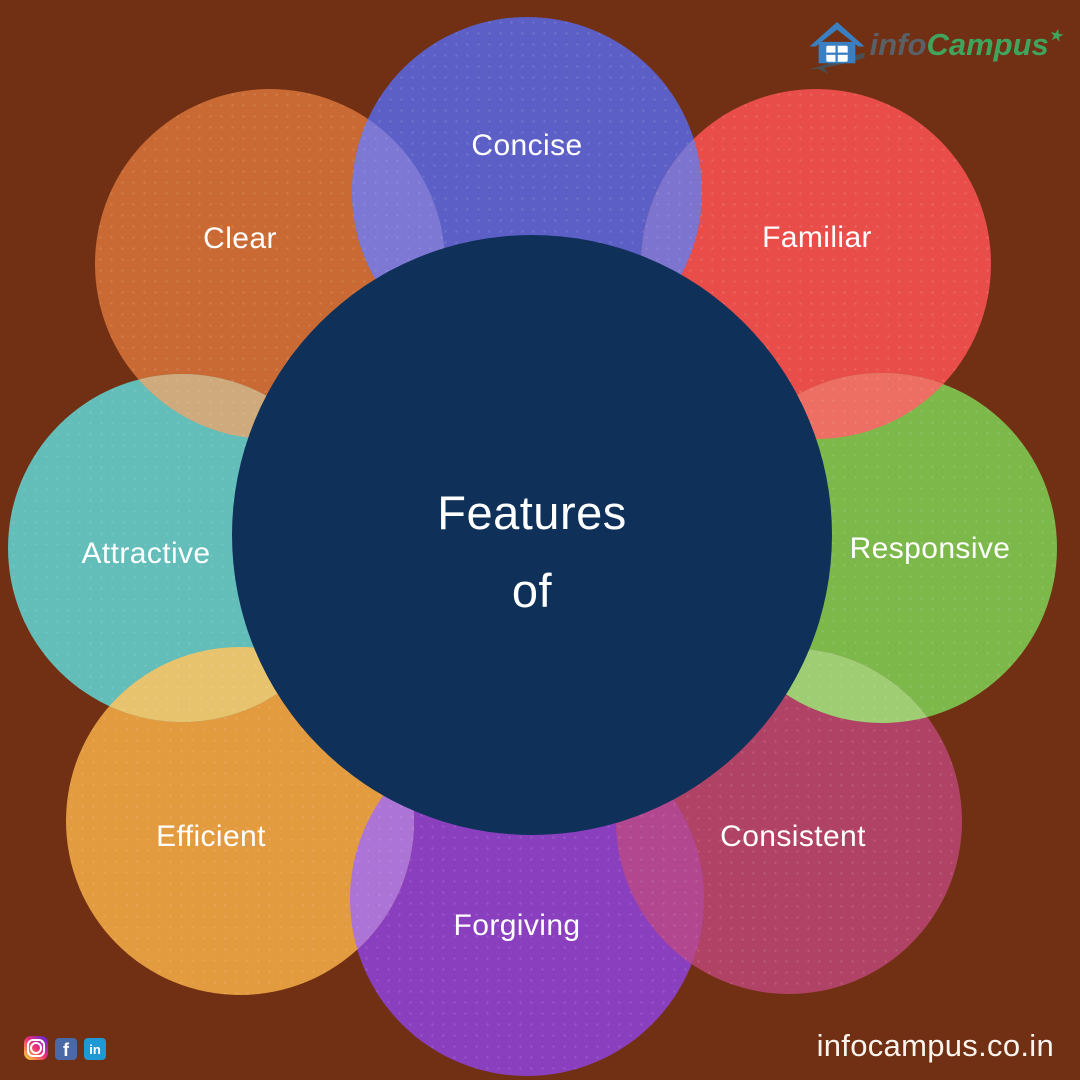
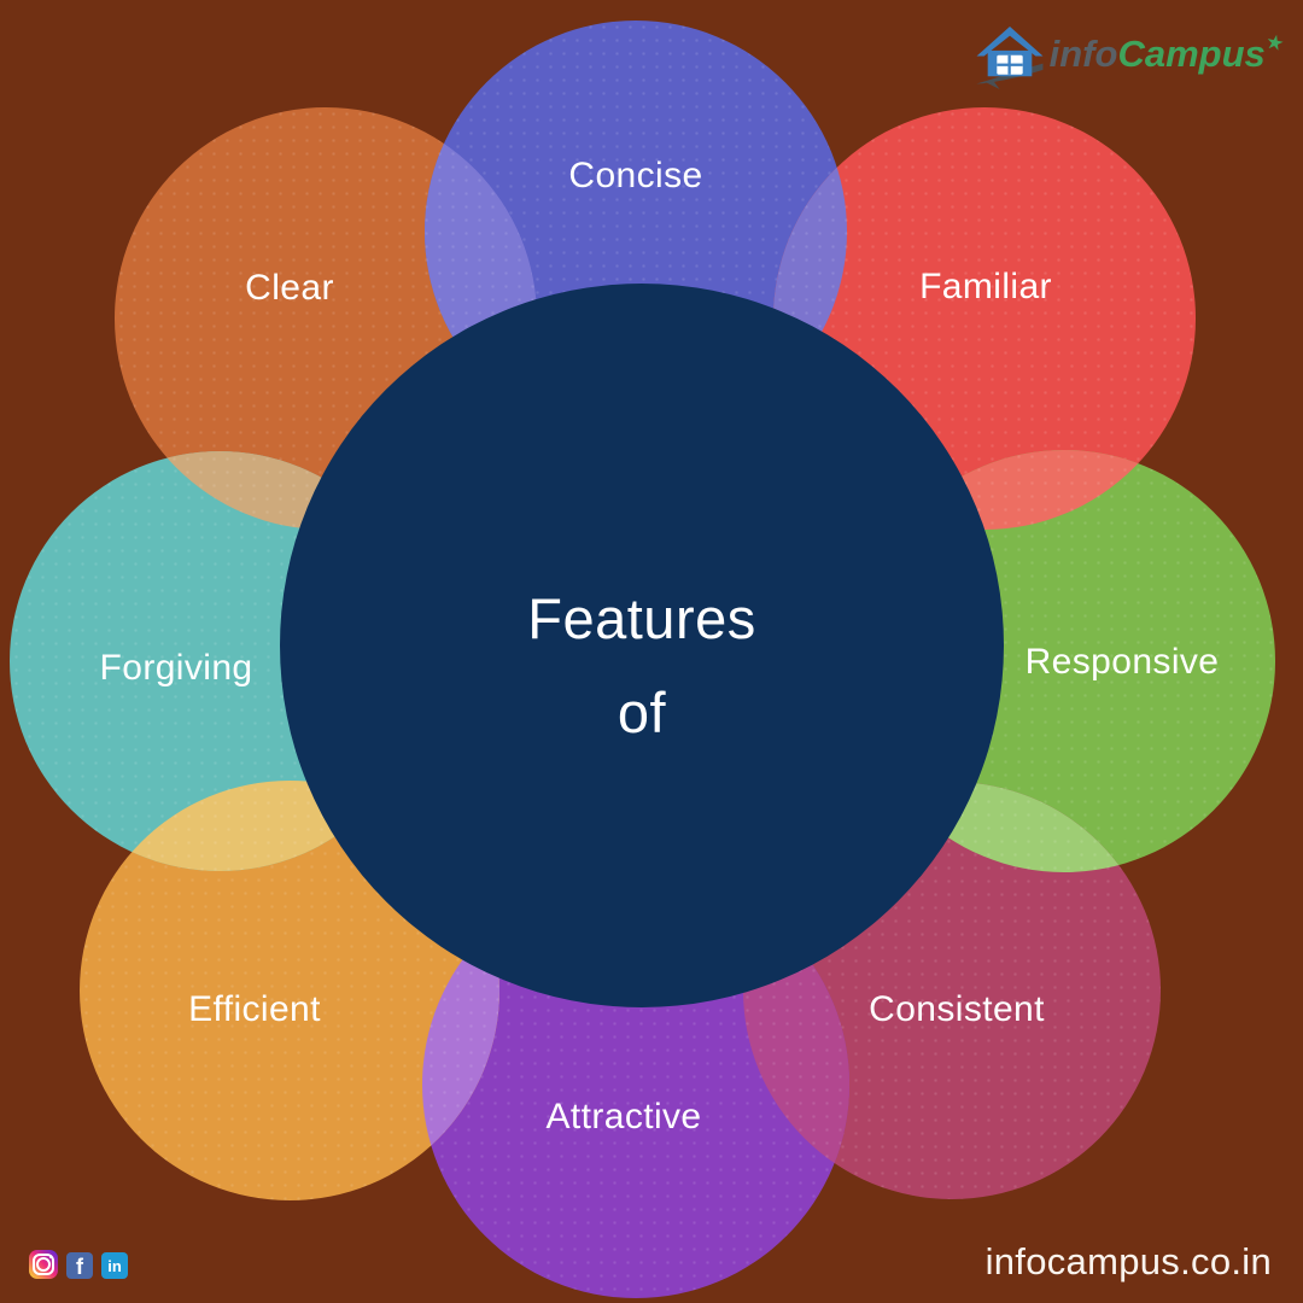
  Features
  of
  Concise
  Familiar
  Responsive
  Consistent
- Forgiving
+ Attractive
  Efficient
- Attractive
+ Forgiving
  Clear
  f
  in
  infocampus.co.in
